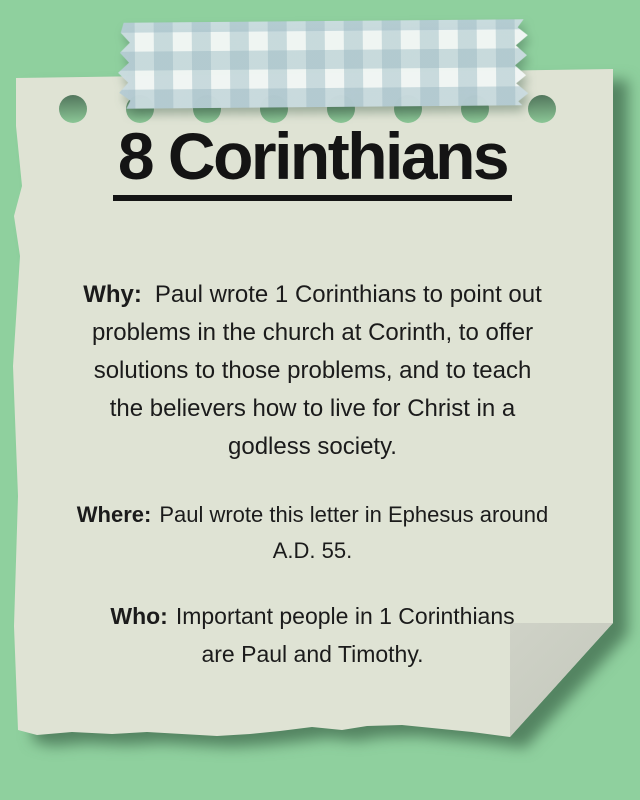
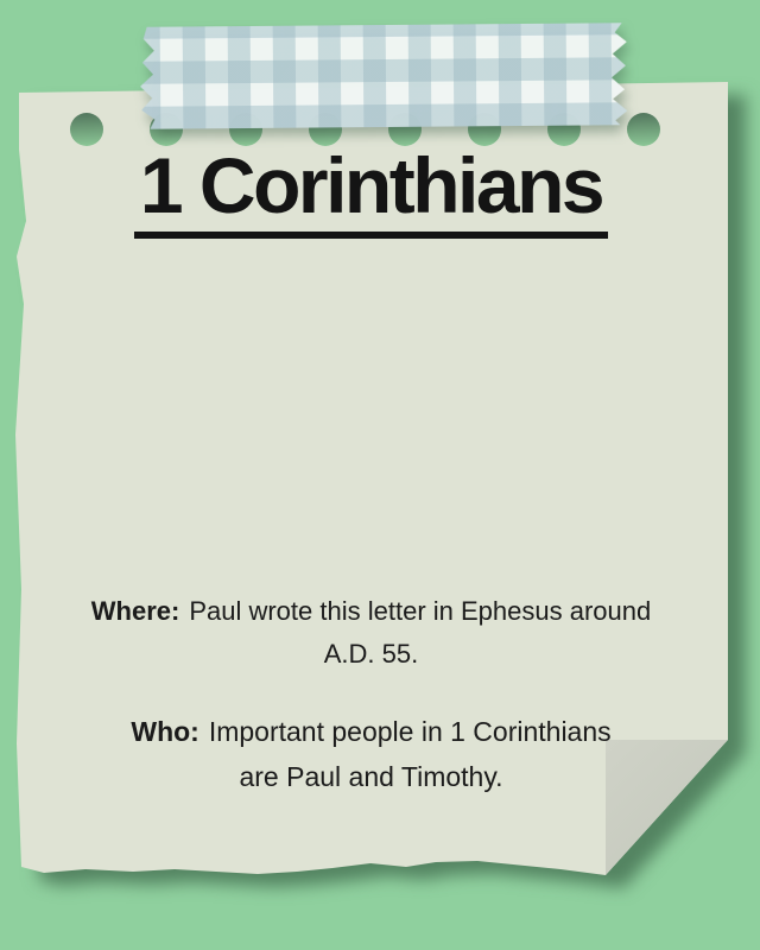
- 8 Corinthians
+ 1 Corinthians
- Why: Paul wrote 1 Corinthians to point out
- problems in the church at Corinth, to offer
- solutions to those problems, and to teach
- the believers how to live for Christ in a
- godless society.
  Where: Paul wrote this letter in Ephesus around
  A.D. 55.
  Who: Important people in 1 Corinthians
  are Paul and Timothy.
